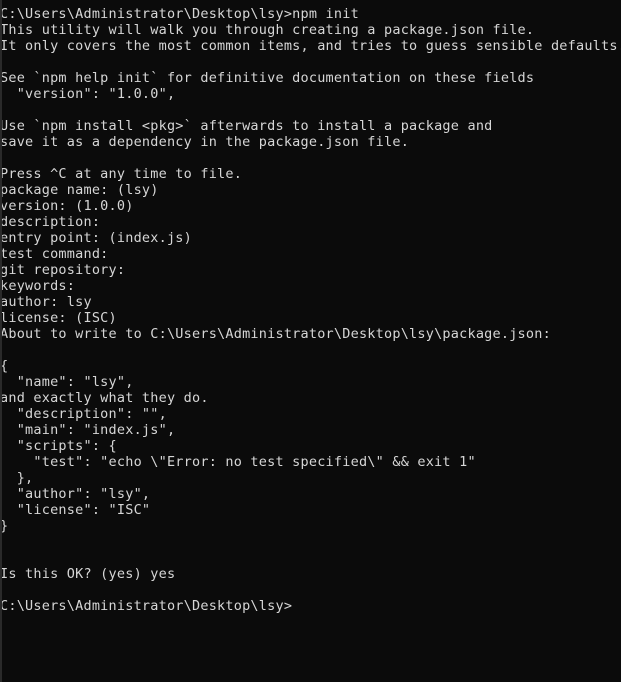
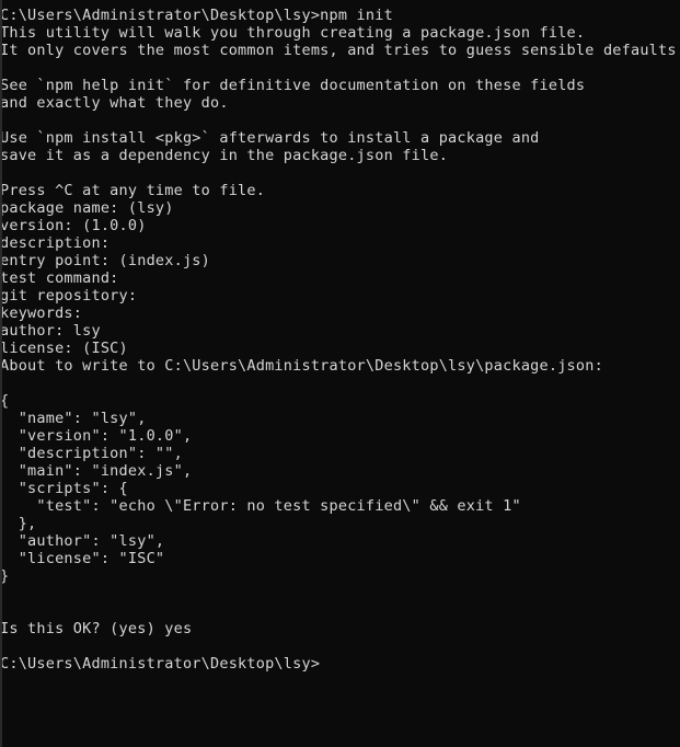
  C:\Users\Administrator\Desktop\lsy>npm init
  This utility will walk you through creating a package.json file.
  It only covers the most common items, and tries to guess sensible defaults
  See `npm help init` for definitive documentation on these fields
- "version": "1.0.0",
+ and exactly what they do.
  Use `npm install <pkg>` afterwards to install a package and
  save it as a dependency in the package.json file.
  Press ^C at any time to file.
  package name: (lsy)
  version: (1.0.0)
  description:
  entry point: (index.js)
  test command:
  git repository:
  keywords:
  author: lsy
  license: (ISC)
  About to write to C:\Users\Administrator\Desktop\lsy\package.json:
  {
  "name": "lsy",
- and exactly what they do.
+ "version": "1.0.0",
  "description": "",
  "main": "index.js",
  "scripts": {
  "test": "echo \"Error: no test specified\" && exit 1"
  },
  "author": "lsy",
  "license": "ISC"
  }
  Is this OK? (yes) yes
  C:\Users\Administrator\Desktop\lsy>
